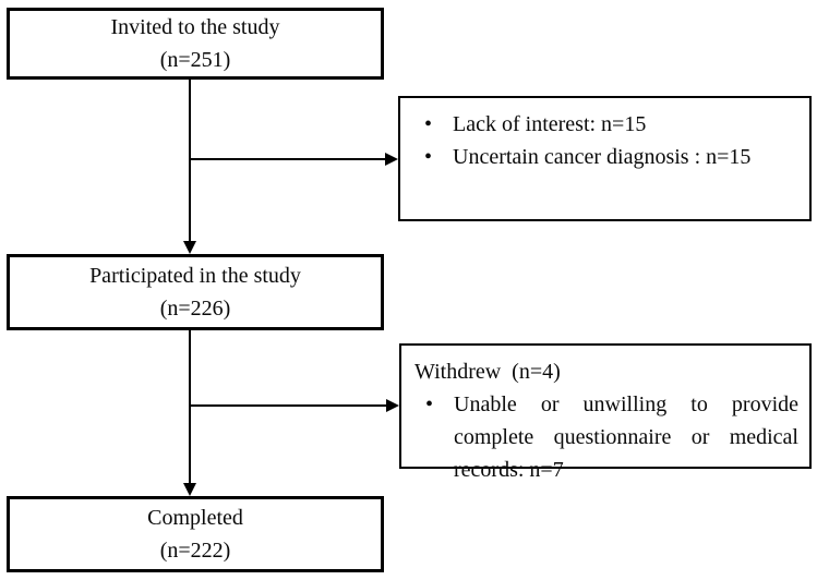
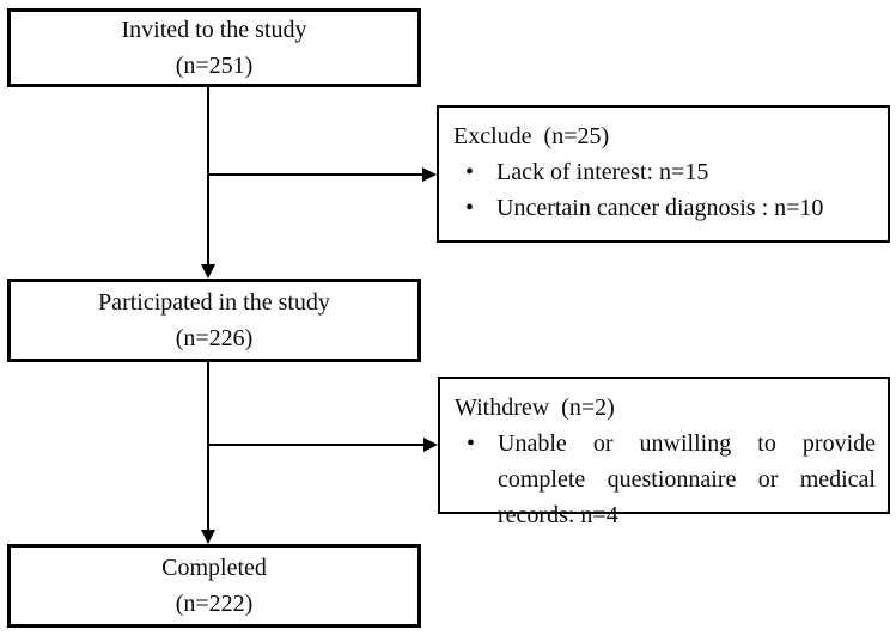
  Invited to the study
  (n=251)
+ Exclude (n=25)
  •
  Lack of interest: n=15
  •
- Uncertain cancer diagnosis : n=15
+ Uncertain cancer diagnosis : n=10
  Participated in the study
  (n=226)
- Withdrew (n=4)
+ Withdrew (n=2)
  •
- Unable or unwilling to provide complete questionnaire or medical records: n=7
+ Unable or unwilling to provide complete questionnaire or medical records: n=4
  Completed
  (n=222)
